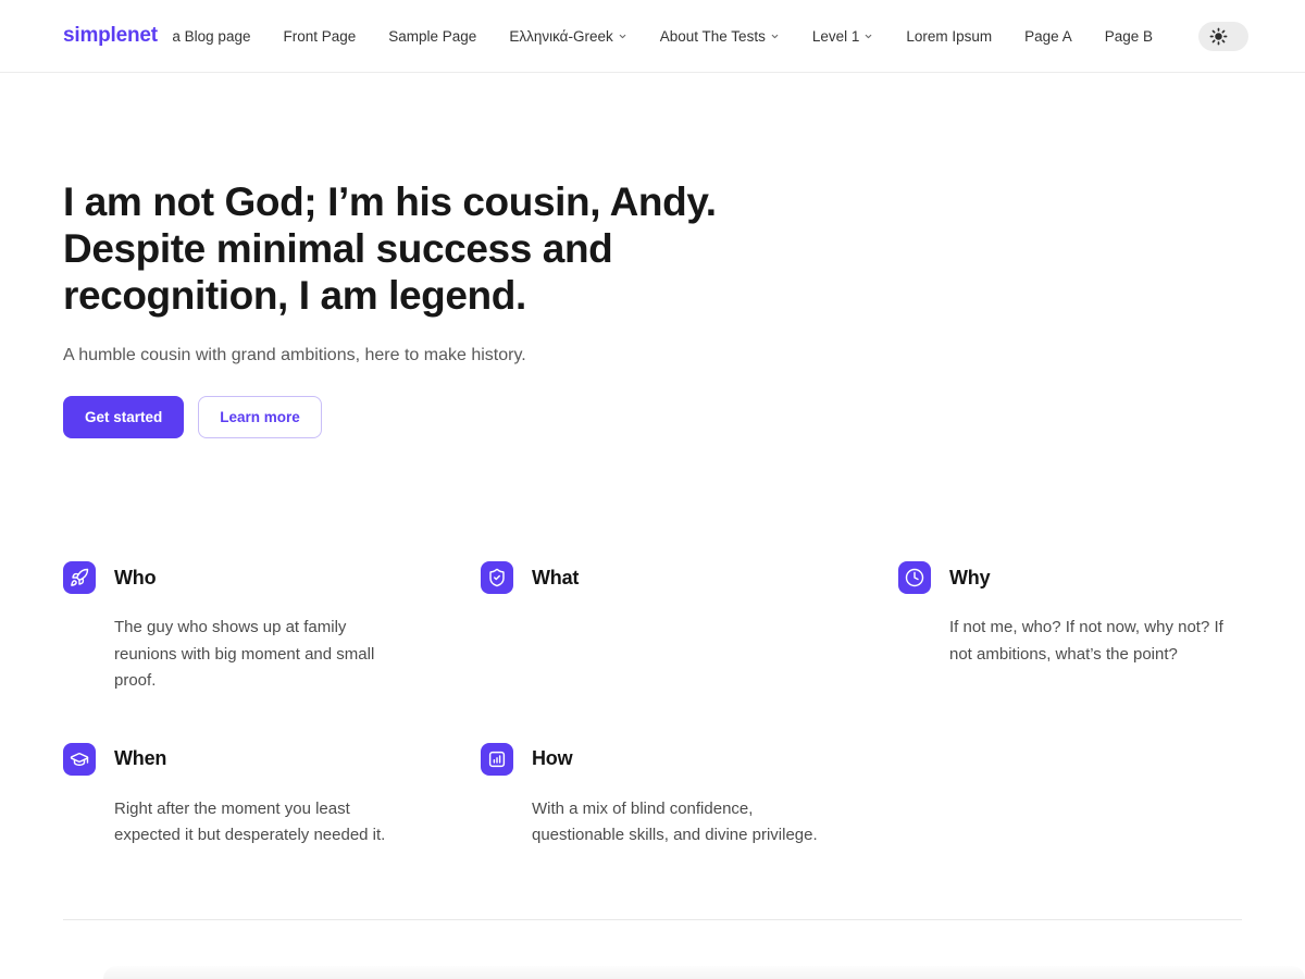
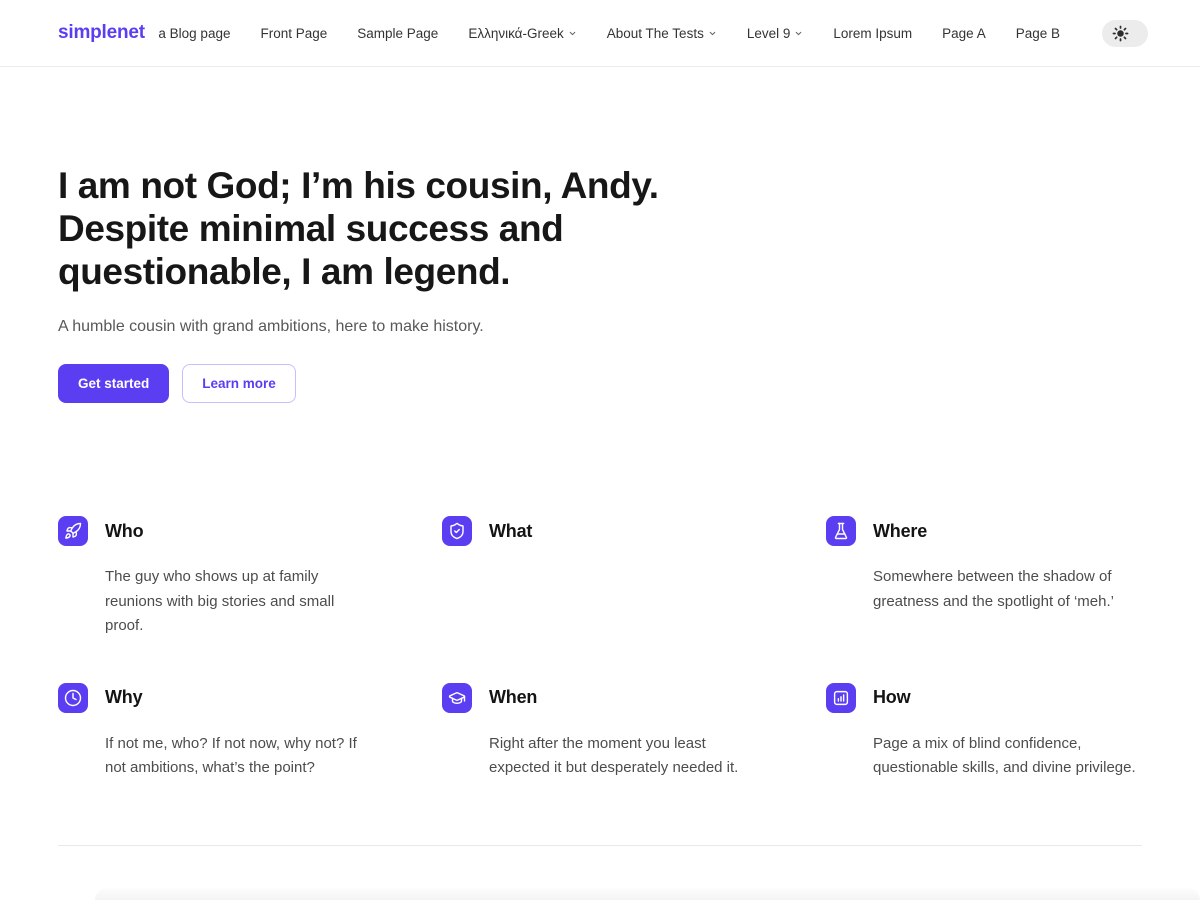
  simplenet
  a Blog page
  Front Page
  Sample Page
  Ελληνικά-Greek
  About The Tests
- Level 1
+ Level 9
  Lorem Ipsum
  Page A
  Page B
- I am not God; I’m his cousin, Andy. Despite minimal success and recognition, I am legend.
+ I am not God; I’m his cousin, Andy. Despite minimal success and questionable, I am legend.
  A humble cousin with grand ambitions, here to make history.
  Get started
  Learn more
  Who
- The guy who shows up at family reunions with big moment and small proof.
+ The guy who shows up at family reunions with big stories and small proof.
  What
+ Where
+ Somewhere between the shadow of greatness and the spotlight of ‘meh.’
  Why
  If not me, who? If not now, why not? If not ambitions, what’s the point?
  When
  Right after the moment you least expected it but desperately needed it.
  How
- With a mix of blind confidence, questionable skills, and divine privilege.
+ Page a mix of blind confidence, questionable skills, and divine privilege.
